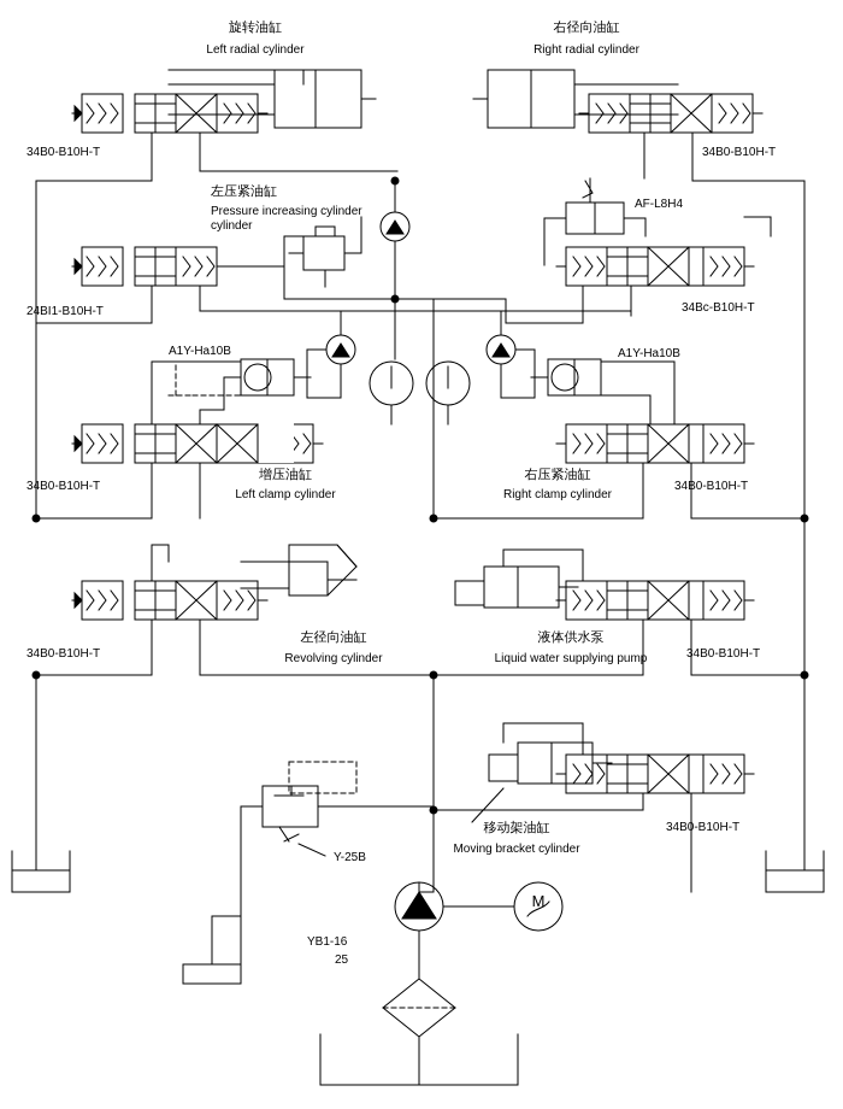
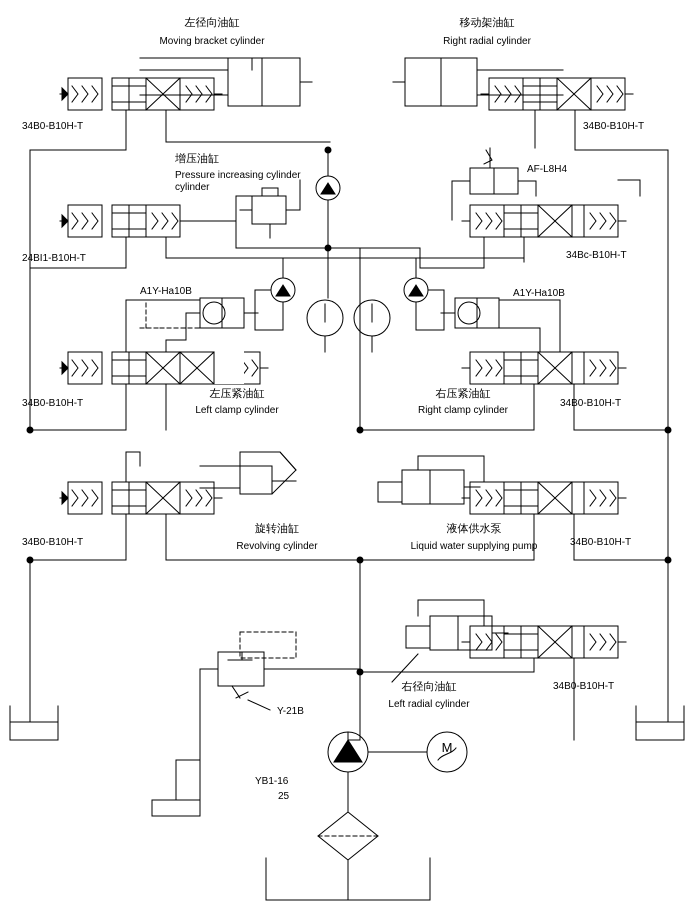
- 旋转油缸
+ 左径向油缸
- Left radial cylinder
+ Moving bracket cylinder
- 右径向油缸
+ 移动架油缸
  Right radial cylinder
  34B0-B10H-T
  34B0-B10H-T
- 左压紧油缸
+ 增压油缸
  Pressure increasing cylinder
  cylinder
  AF-L8H4
  24BI1-B10H-T
  34Bc-B10H-T
  A1Y-Ha10B
  A1Y-Ha10B
  34B0-B10H-T
- 增压油缸
+ 左压紧油缸
  Left clamp cylinder
  右压紧油缸
  Right clamp cylinder
  34B0-B10H-T
  34B0-B10H-T
- 左径向油缸
+ 旋转油缸
  Revolving cylinder
  液体供水泵
  Liquid water supplying pump
  34B0-B10H-T
  34B0-B10H-T
- 移动架油缸
+ 右径向油缸
- Moving bracket cylinder
+ Left radial cylinder
- Y-25B
+ Y-21B
  YB1-16
  25
  M
